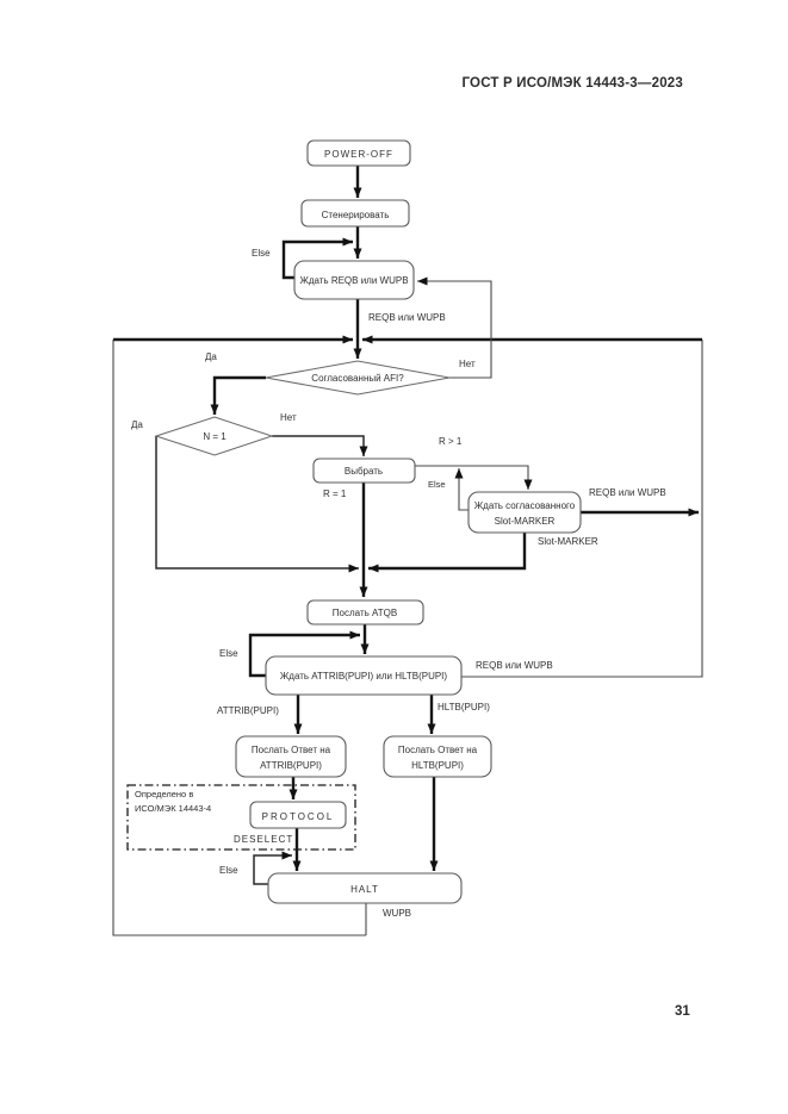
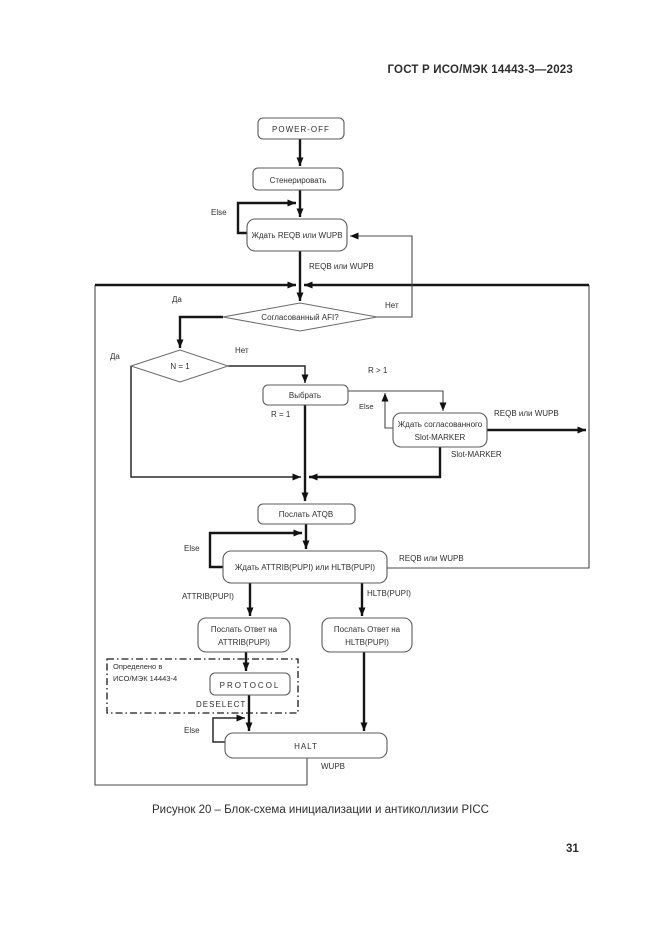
  POWER-OFF
  Стенерировать
  Ждать REQB или WUPB
  Согласованный AFI?
  N = 1
  Выбрать
  Ждать согласованного
  Slot-MARKER
  Послать ATQB
  Ждать ATTRIB(PUPI) или HLTB(PUPI)
  Послать Ответ на
  ATTRIB(PUPI)
  Послать Ответ на
  HLTB(PUPI)
  PROTOCOL
  HALT
  Else
  REQB или WUPB
  Да
  Нет
  Да
  Нет
  R > 1
  Else
  R = 1
  REQB или WUPB
  Slot-MARKER
  Else
  REQB или WUPB
  ATTRIB(PUPI)
  HLTB(PUPI)
  Определено в
  ИСО/МЭК 14443-4
  DESELECT
  Else
  WUPB
  ГОСТ Р ИСО/МЭК 14443-3—2023
+ Рисунок 20 – Блок-схема инициализации и антиколлизии PICC
  31
